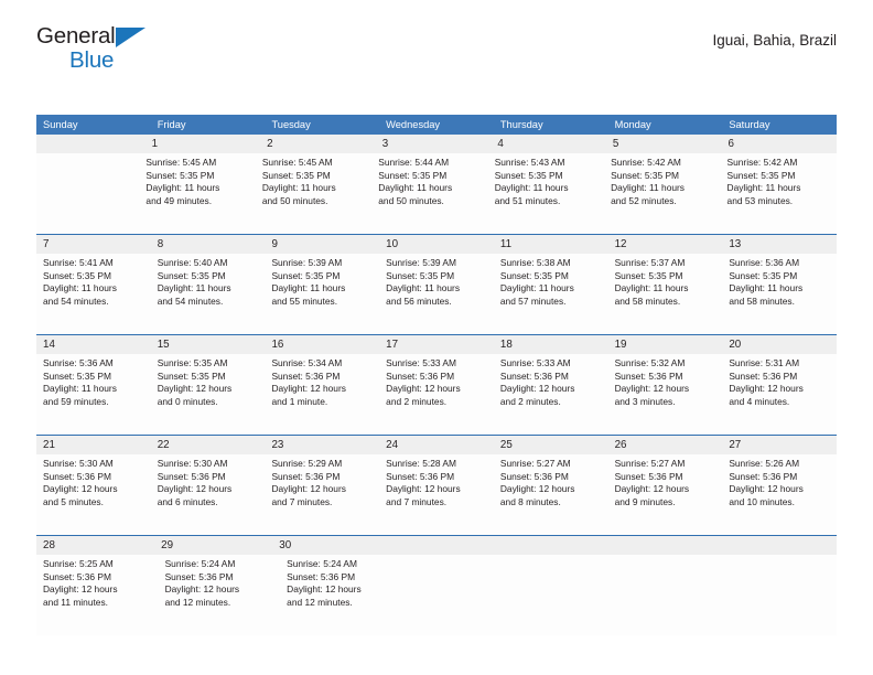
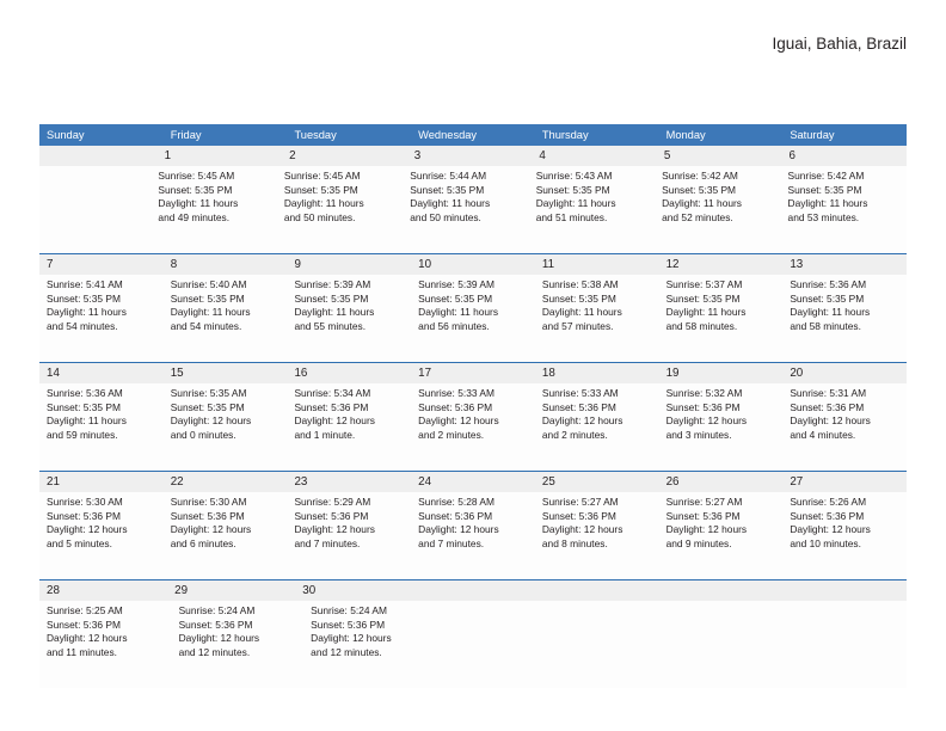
- General
- Blue
  Iguai, Bahia, Brazil
  Sunday
  Friday
  Tuesday
  Wednesday
  Thursday
  Monday
  Saturday
  1
  2
  3
  4
  5
  6
  Sunrise: 5:45 AM
  Sunset: 5:35 PM
  Daylight: 11 hours
  and 49 minutes.
  Sunrise: 5:45 AM
  Sunset: 5:35 PM
  Daylight: 11 hours
  and 50 minutes.
  Sunrise: 5:44 AM
  Sunset: 5:35 PM
  Daylight: 11 hours
  and 50 minutes.
  Sunrise: 5:43 AM
  Sunset: 5:35 PM
  Daylight: 11 hours
  and 51 minutes.
  Sunrise: 5:42 AM
  Sunset: 5:35 PM
  Daylight: 11 hours
  and 52 minutes.
  Sunrise: 5:42 AM
  Sunset: 5:35 PM
  Daylight: 11 hours
  and 53 minutes.
  7
  8
  9
  10
  11
  12
  13
  Sunrise: 5:41 AM
  Sunset: 5:35 PM
  Daylight: 11 hours
  and 54 minutes.
  Sunrise: 5:40 AM
  Sunset: 5:35 PM
  Daylight: 11 hours
  and 54 minutes.
  Sunrise: 5:39 AM
  Sunset: 5:35 PM
  Daylight: 11 hours
  and 55 minutes.
  Sunrise: 5:39 AM
  Sunset: 5:35 PM
  Daylight: 11 hours
  and 56 minutes.
  Sunrise: 5:38 AM
  Sunset: 5:35 PM
  Daylight: 11 hours
  and 57 minutes.
  Sunrise: 5:37 AM
  Sunset: 5:35 PM
  Daylight: 11 hours
  and 58 minutes.
  Sunrise: 5:36 AM
  Sunset: 5:35 PM
  Daylight: 11 hours
  and 58 minutes.
  14
  15
  16
  17
  18
  19
  20
  Sunrise: 5:36 AM
  Sunset: 5:35 PM
  Daylight: 11 hours
  and 59 minutes.
  Sunrise: 5:35 AM
  Sunset: 5:35 PM
  Daylight: 12 hours
  and 0 minutes.
  Sunrise: 5:34 AM
  Sunset: 5:36 PM
  Daylight: 12 hours
  and 1 minute.
  Sunrise: 5:33 AM
  Sunset: 5:36 PM
  Daylight: 12 hours
  and 2 minutes.
  Sunrise: 5:33 AM
  Sunset: 5:36 PM
  Daylight: 12 hours
  and 2 minutes.
  Sunrise: 5:32 AM
  Sunset: 5:36 PM
  Daylight: 12 hours
  and 3 minutes.
  Sunrise: 5:31 AM
  Sunset: 5:36 PM
  Daylight: 12 hours
  and 4 minutes.
  21
  22
  23
  24
  25
  26
  27
  Sunrise: 5:30 AM
  Sunset: 5:36 PM
  Daylight: 12 hours
  and 5 minutes.
  Sunrise: 5:30 AM
  Sunset: 5:36 PM
  Daylight: 12 hours
  and 6 minutes.
  Sunrise: 5:29 AM
  Sunset: 5:36 PM
  Daylight: 12 hours
  and 7 minutes.
  Sunrise: 5:28 AM
  Sunset: 5:36 PM
  Daylight: 12 hours
  and 7 minutes.
  Sunrise: 5:27 AM
  Sunset: 5:36 PM
  Daylight: 12 hours
  and 8 minutes.
  Sunrise: 5:27 AM
  Sunset: 5:36 PM
  Daylight: 12 hours
  and 9 minutes.
  Sunrise: 5:26 AM
  Sunset: 5:36 PM
  Daylight: 12 hours
  and 10 minutes.
  28
  29
  30
  Sunrise: 5:25 AM
  Sunset: 5:36 PM
  Daylight: 12 hours
  and 11 minutes.
  Sunrise: 5:24 AM
  Sunset: 5:36 PM
  Daylight: 12 hours
  and 12 minutes.
  Sunrise: 5:24 AM
  Sunset: 5:36 PM
  Daylight: 12 hours
  and 12 minutes.
